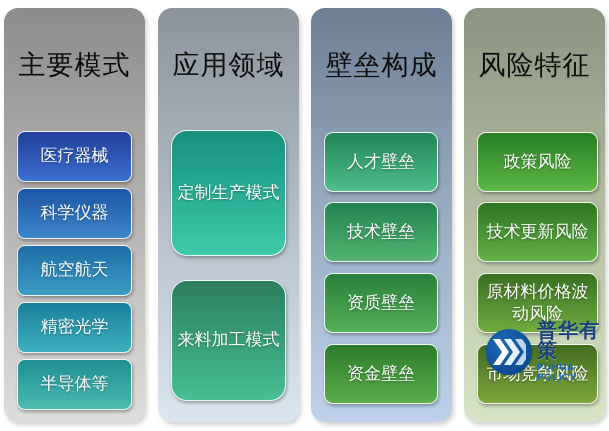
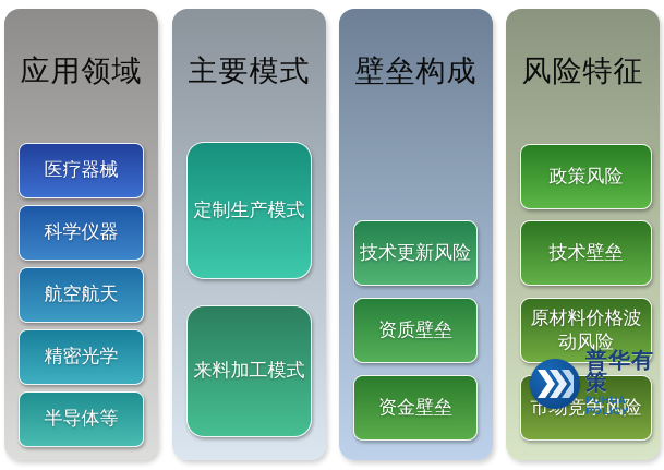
- 主要模式
+ 应用领域
  医疗器械
  科学仪器
  航空航天
  精密光学
  半导体等
- 应用领域
+ 主要模式
  定制生产模式
  来料加工模式
  壁垒构成
- 人才壁垒
- 技术壁垒
+ 技术更新风险
  资质壁垒
  资金壁垒
  风险特征
  政策风险
- 技术更新风险
+ 技术壁垒
  原材料价格波动风险
  市竞争风险
  普华有策
  PUHUA POLICY
